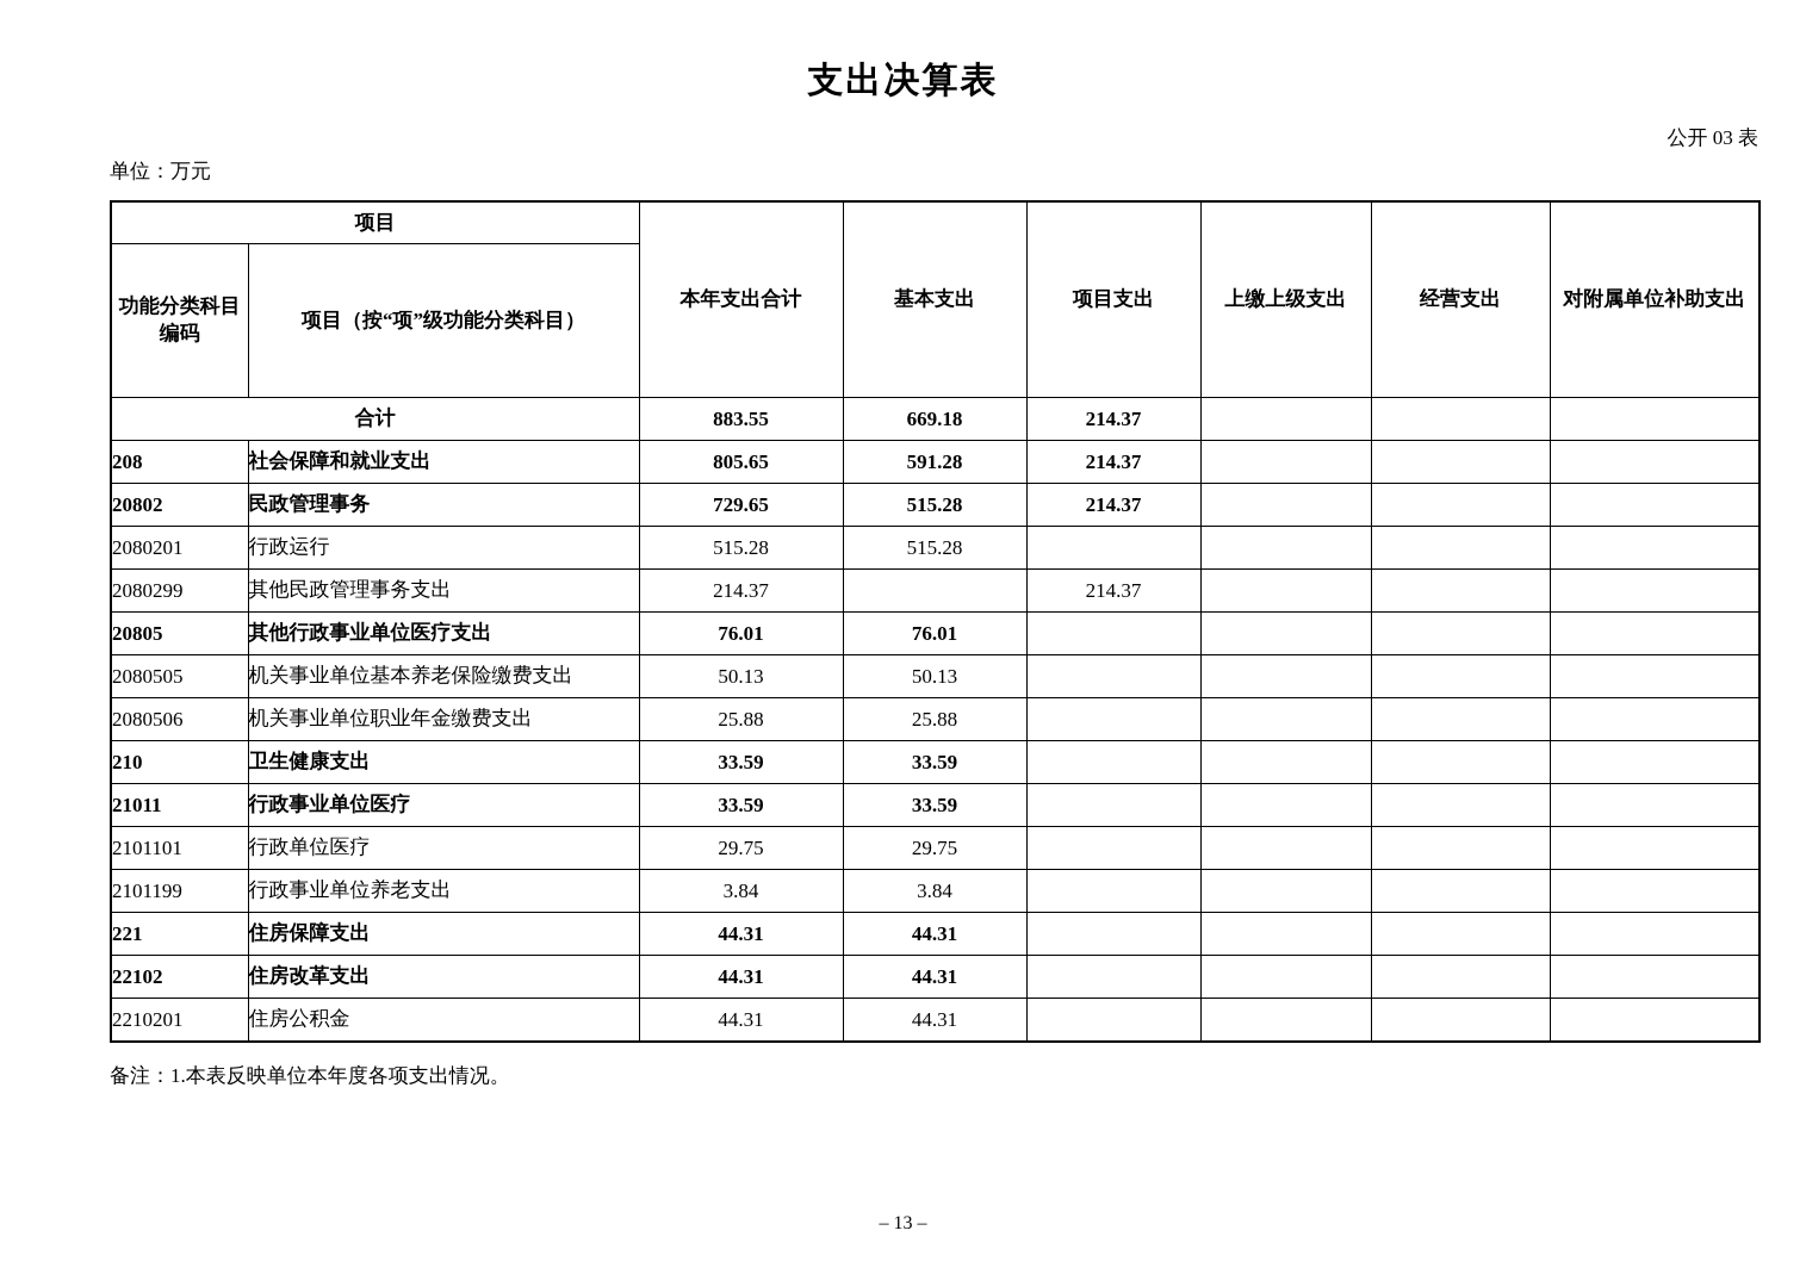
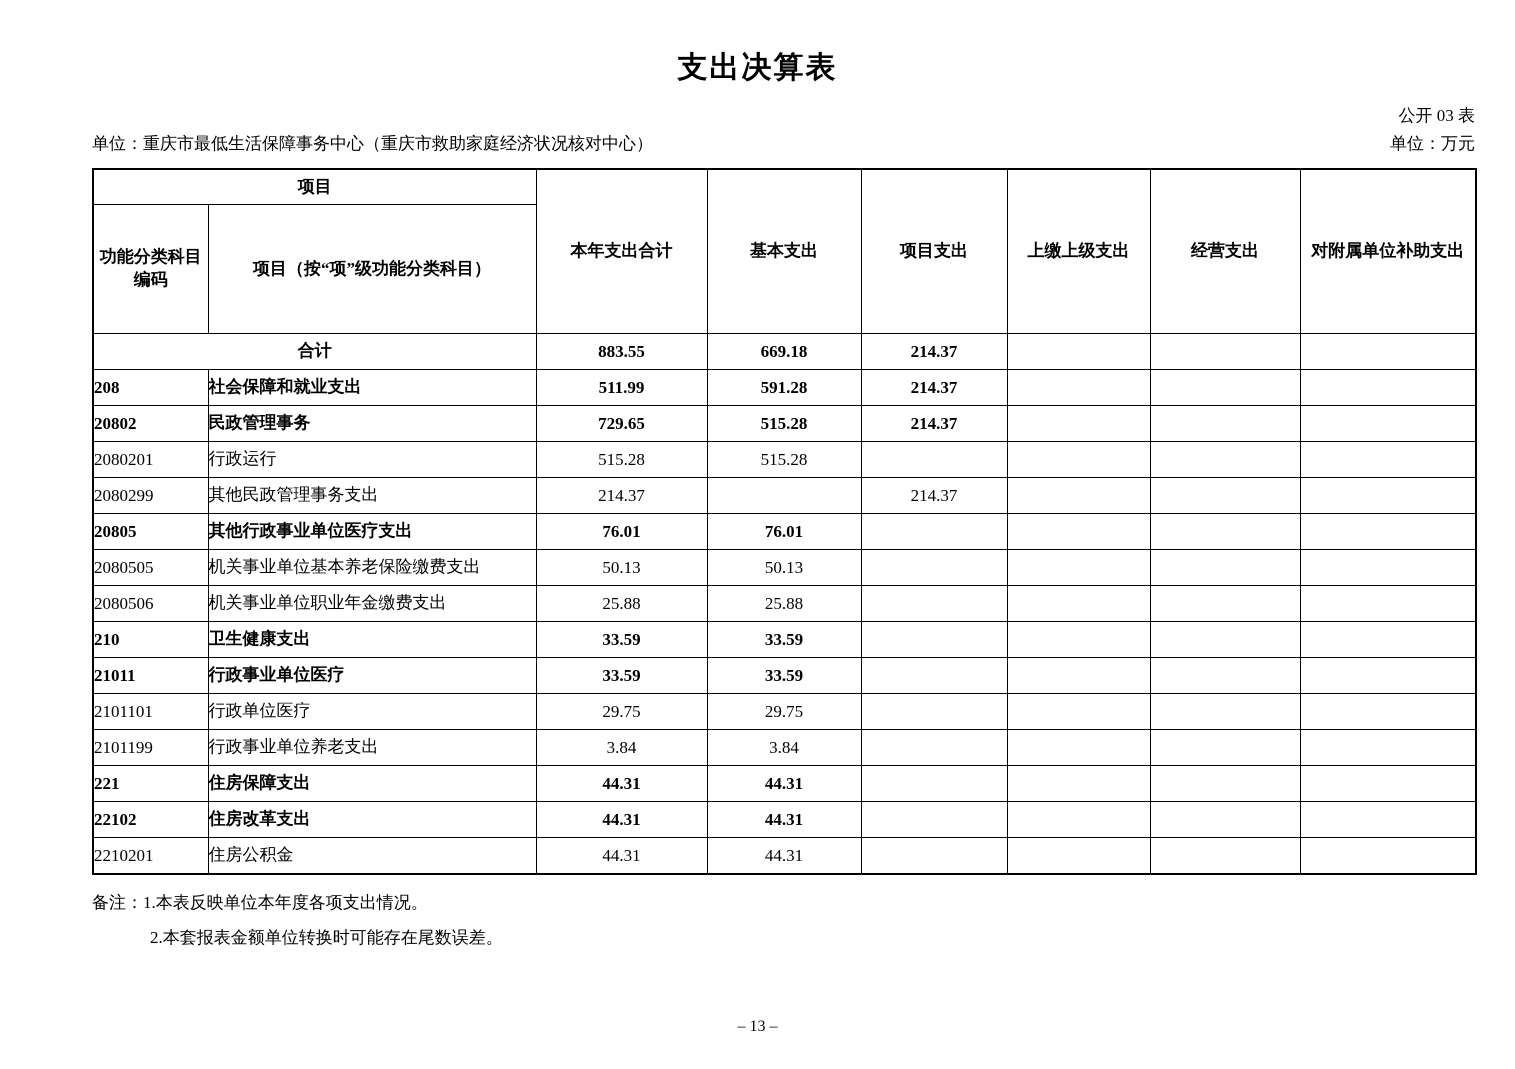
  支出决算表
  公开 03 表
+ 单位：重庆市最低生活保障事务中心（重庆市救助家庭经济状况核对中心）
  单位：万元
  项目	本年支出合计	基本支出	项目支出	上缴上级支出	经营支出	对附属单位补助支出
  功能分类科目编码	项目（按“项”级功能分类科目）
  合计	883.55	669.18	214.37
- 208	社会保障和就业支出	805.65	591.28	214.37
+ 208	社会保障和就业支出	511.99	591.28	214.37
  20802	民政管理事务	729.65	515.28	214.37
  2080201	行政运行	515.28	515.28
  2080299	其他民政管理事务支出	214.37		214.37
  20805	其他行政事业单位医疗支出	76.01	76.01
  2080505	机关事业单位基本养老保险缴费支出	50.13	50.13
  2080506	机关事业单位职业年金缴费支出	25.88	25.88
  210	卫生健康支出	33.59	33.59
  21011	行政事业单位医疗	33.59	33.59
  2101101	行政单位医疗	29.75	29.75
  2101199	行政事业单位养老支出	3.84	3.84
  221	住房保障支出	44.31	44.31
  22102	住房改革支出	44.31	44.31
  2210201	住房公积金	44.31	44.31
  备注：1.本表反映单位本年度各项支出情况。
+ 2.本套报表金额单位转换时可能存在尾数误差。
  – 13 –
